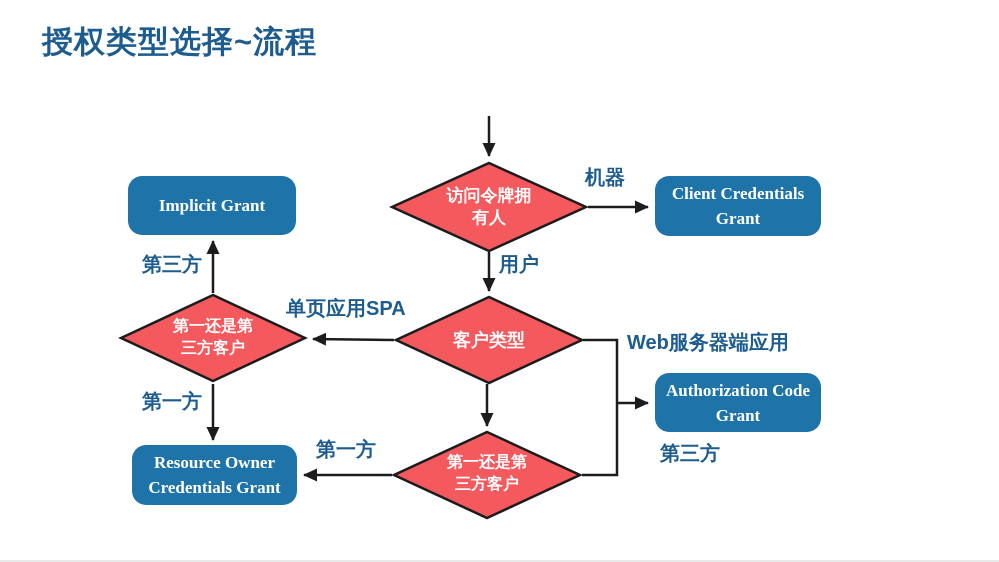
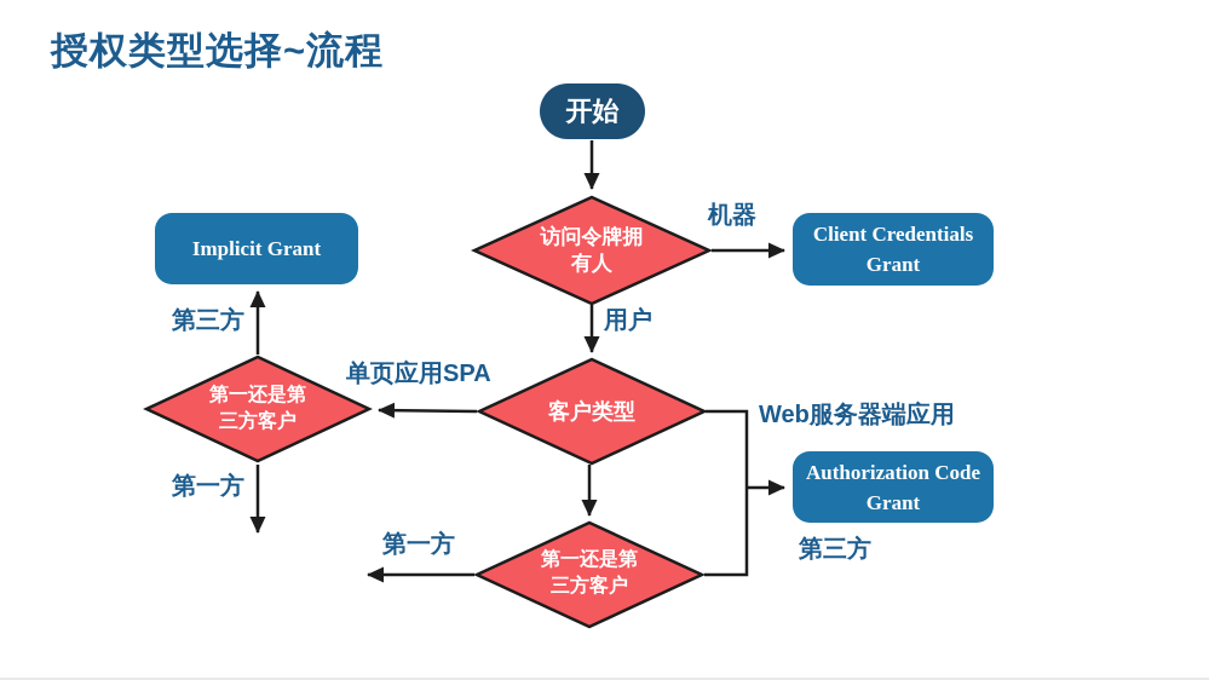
  授权类型选择~流程
+ 开始
  Implicit Grant
  Client Credentials
  Grant
  Authorization Code
  Grant
- Resource Owner
- Credentials Grant
  访问令牌拥
  有人
  客户类型
  第一还是第
  三方客户
  第一还是第
  三方客户
  机器
  用户
  单页应用SPA
  Web服务器端应用
  第三方
  第一方
  第一方
  第三方
